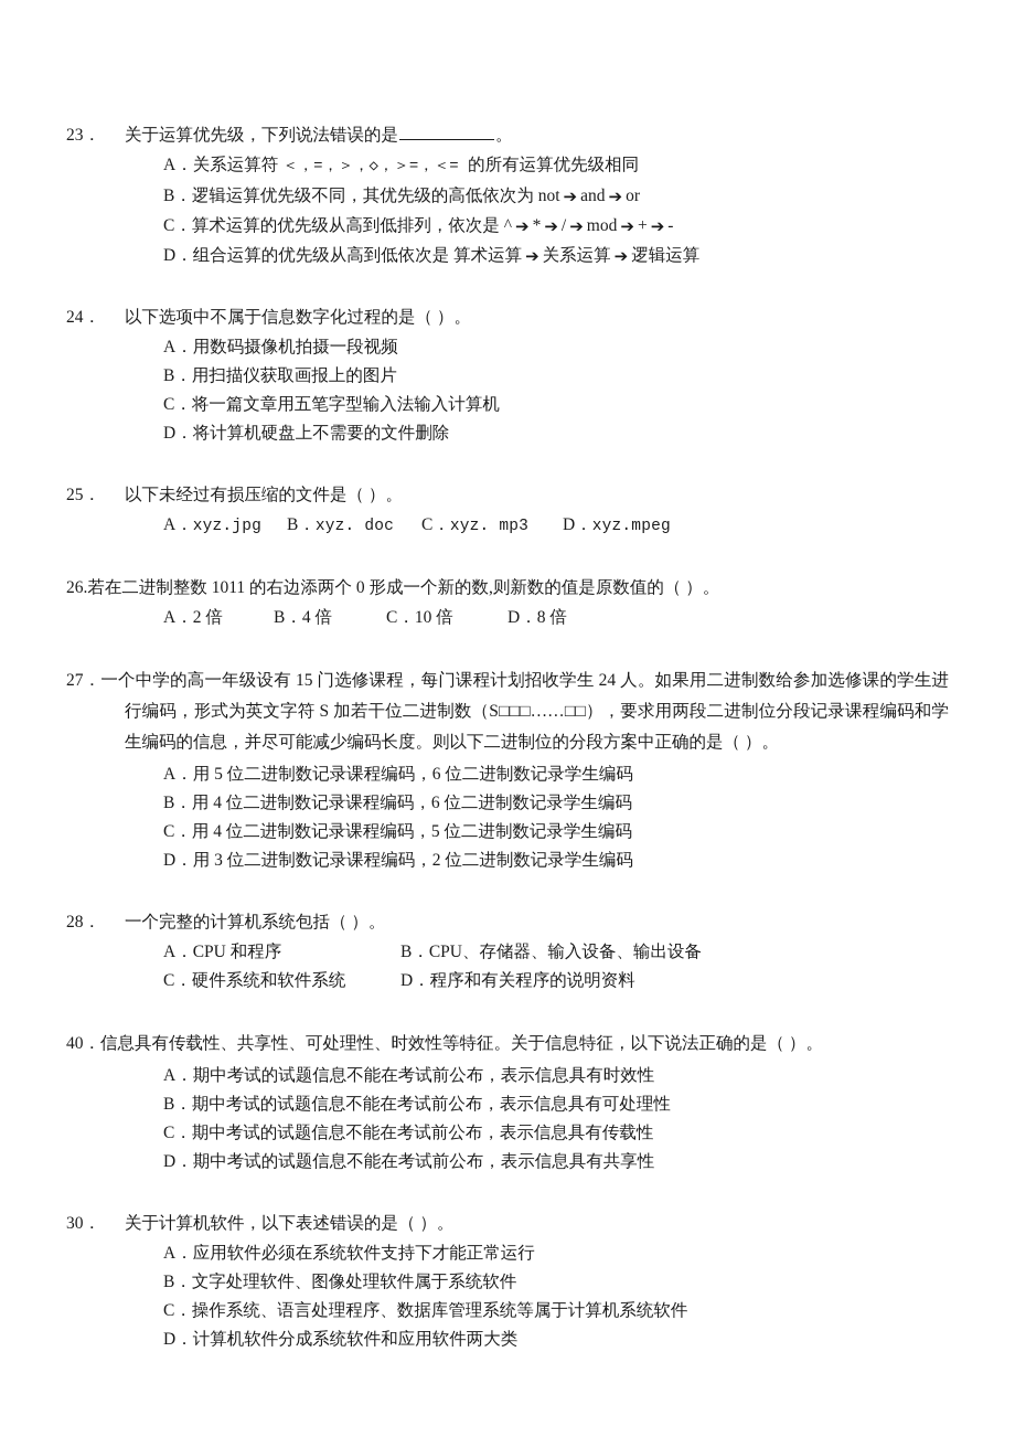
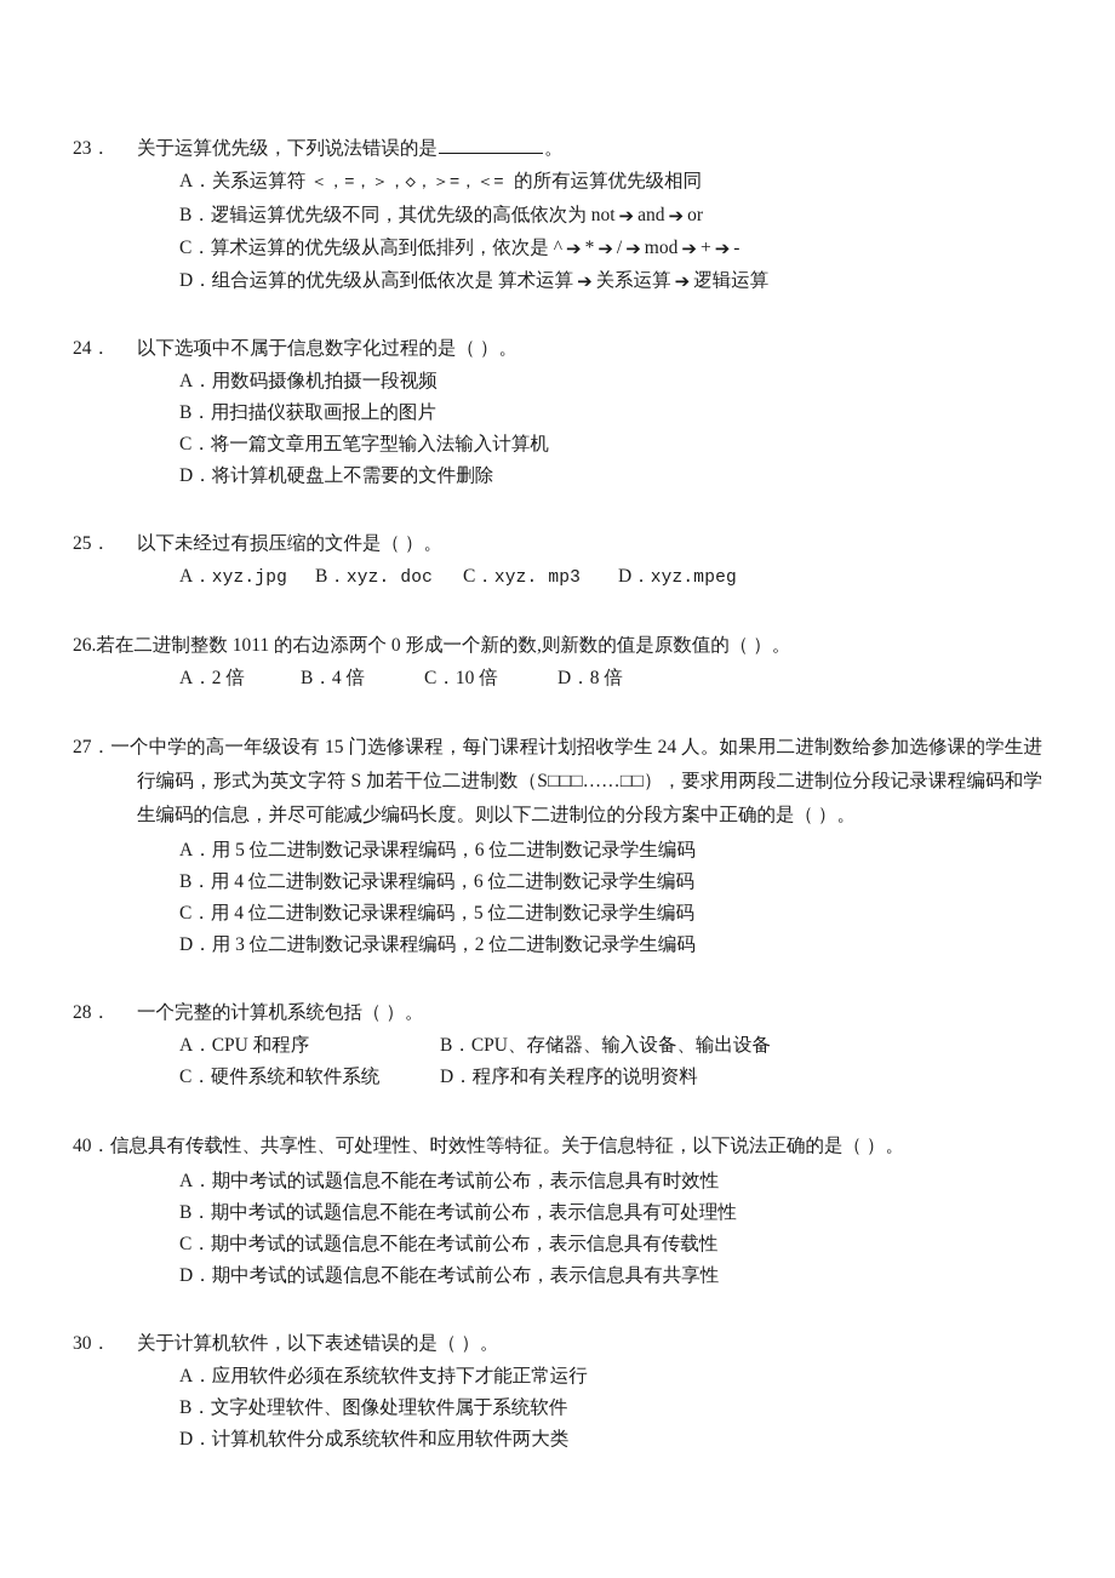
  23．
  关于运算优先级，下列说法错误的是 。
  A．关系运算符 ＜，=，＞，◇，＞=，＜= 的所有运算优先级相同
  B．逻辑运算优先级不同，其优先级的高低依次为 not ➔ and ➔ or
  C．算术运算的优先级从高到低排列，依次是 ^ ➔ * ➔ / ➔ mod ➔ + ➔ -
  D．组合运算的优先级从高到低依次是 算术运算 ➔ 关系运算 ➔ 逻辑运算
  24．
  以下选项中不属于信息数字化过程的是（ ）。
  A．用数码摄像机拍摄一段视频
  B．用扫描仪获取画报上的图片
  C．将一篇文章用五笔字型输入法输入计算机
  D．将计算机硬盘上不需要的文件删除
  25．
  以下未经过有损压缩的文件是（ ）。
  A．xyz.jpg
  B．xyz. doc
  C．xyz. mp3
  D．xyz.mpeg
  26.若在二进制整数 1011 的右边添两个 0 形成一个新的数,则新数的值是原数值的（ ）。
  A．2 倍
  B．4 倍
  C．10 倍
  D．8 倍
  27．一个中学的高一年级设有 15 门选修课程，每门课程计划招收学生 24 人。如果用二进制数给参加选修课的学生进行编码，形式为英文字符 S 加若干位二进制数（S□□□……□□），要求用两段二进制位分段记录课程编码和学生编码的信息，并尽可能减少编码长度。则以下二进制位的分段方案中正确的是（ ）。
  A．用 5 位二进制数记录课程编码，6 位二进制数记录学生编码
  B．用 4 位二进制数记录课程编码，6 位二进制数记录学生编码
  C．用 4 位二进制数记录课程编码，5 位二进制数记录学生编码
  D．用 3 位二进制数记录课程编码，2 位二进制数记录学生编码
  28．
  一个完整的计算机系统包括（ ）。
  A．CPU 和程序
  B．CPU、存储器、输入设备、输出设备
  C．硬件系统和软件系统
  D．程序和有关程序的说明资料
  40．信息具有传载性、共享性、可处理性、时效性等特征。关于信息特征，以下说法正确的是（ ）。
  A．期中考试的试题信息不能在考试前公布，表示信息具有时效性
  B．期中考试的试题信息不能在考试前公布，表示信息具有可处理性
  C．期中考试的试题信息不能在考试前公布，表示信息具有传载性
  D．期中考试的试题信息不能在考试前公布，表示信息具有共享性
  30．
  关于计算机软件，以下表述错误的是（ ）。
  A．应用软件必须在系统软件支持下才能正常运行
  B．文字处理软件、图像处理软件属于系统软件
- C．操作系统、语言处理程序、数据库管理系统等属于计算机系统软件
  D．计算机软件分成系统软件和应用软件两大类
